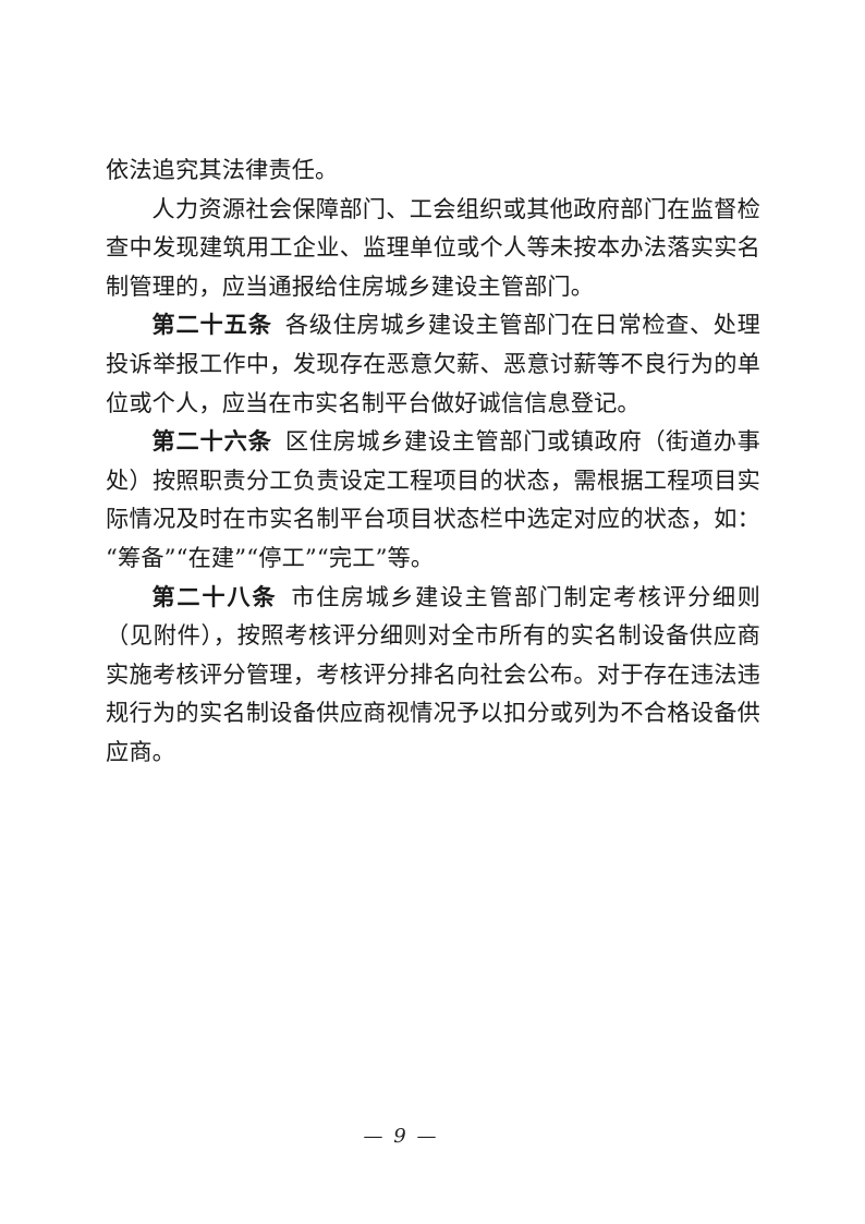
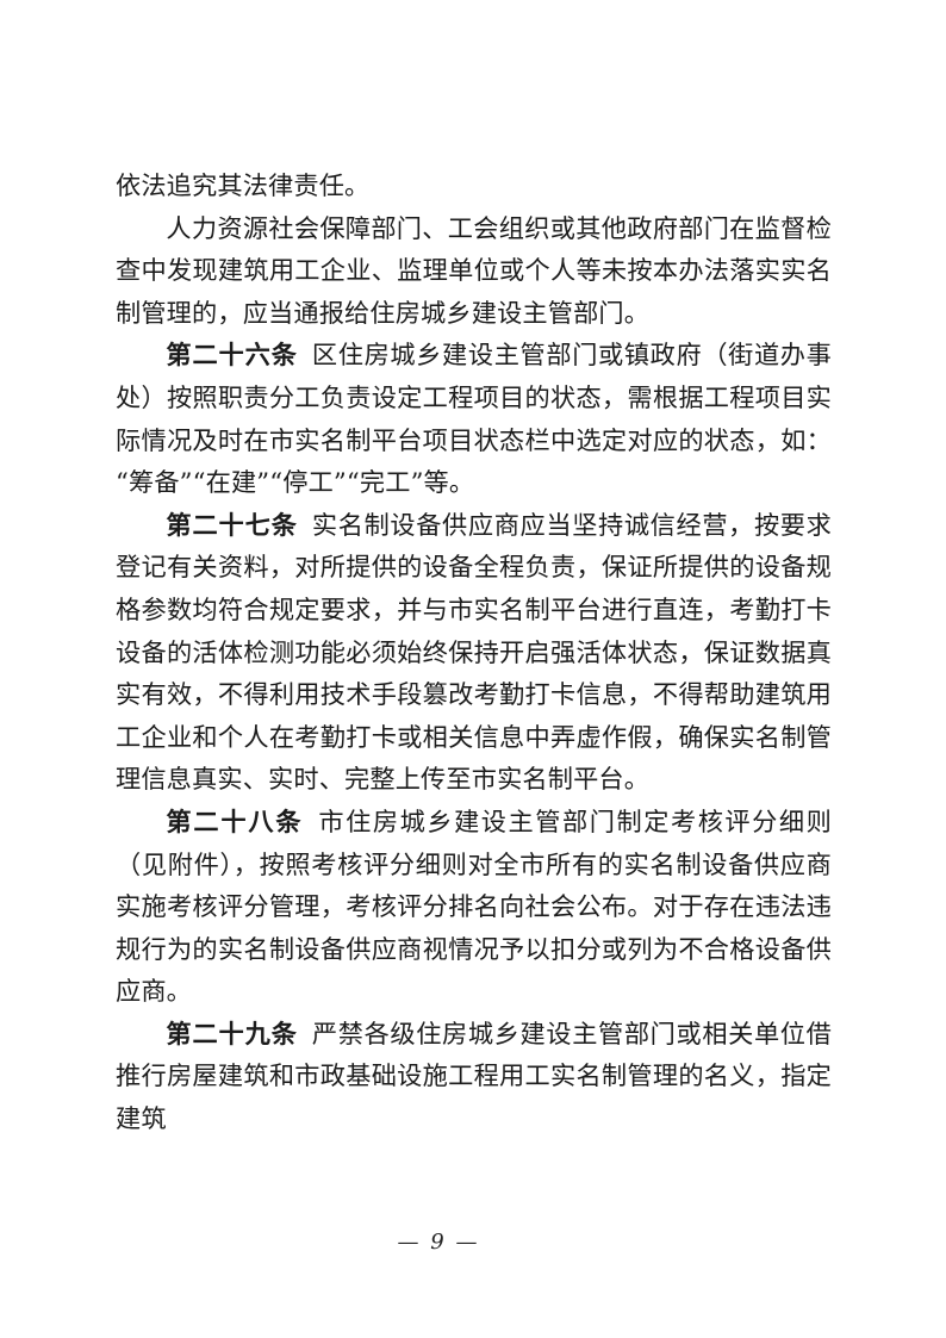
  依法追究其法律责任。
  人力资源社会保障部门、工会组织或其他政府部门在监督检查中发现建筑用工企业、监理单位或个人等未按本办法落实实名制管理的，应当通报给住房城乡建设主管部门。
- 第二十五条 各级住房城乡建设主管部门在日常检查、处理投诉举报工作中，发现存在恶意欠薪、恶意讨薪等不良行为的单位或个人，应当在市实名制平台做好诚信信息登记。
  第二十六条 区住房城乡建设主管部门或镇政府（街道办事处）按照职责分工负责设定工程项目的状态，需根据工程项目实际情况及时在市实名制平台项目状态栏中选定对应的状态，如：“筹备”“在建”“停工”“完工”等。
+ 第二十七条 实名制设备供应商应当坚持诚信经营，按要求登记有关资料，对所提供的设备全程负责，保证所提供的设备规格参数均符合规定要求，并与市实名制平台进行直连，考勤打卡设备的活体检测功能必须始终保持开启强活体状态，保证数据真实有效，不得利用技术手段篡改考勤打卡信息，不得帮助建筑用工企业和个人在考勤打卡或相关信息中弄虚作假，确保实名制管理信息真实、实时、完整上传至市实名制平台。
  第二十八条 市住房城乡建设主管部门制定考核评分细则（见附件），按照考核评分细则对全市所有的实名制设备供应商实施考核评分管理，考核评分排名向社会公布。对于存在违法违规行为的实名制设备供应商视情况予以扣分或列为不合格设备供应商。
+ 第二十九条 严禁各级住房城乡建设主管部门或相关单位借推行房屋建筑和市政基础设施工程用工实名制管理的名义，指定建筑
  — 9 —
